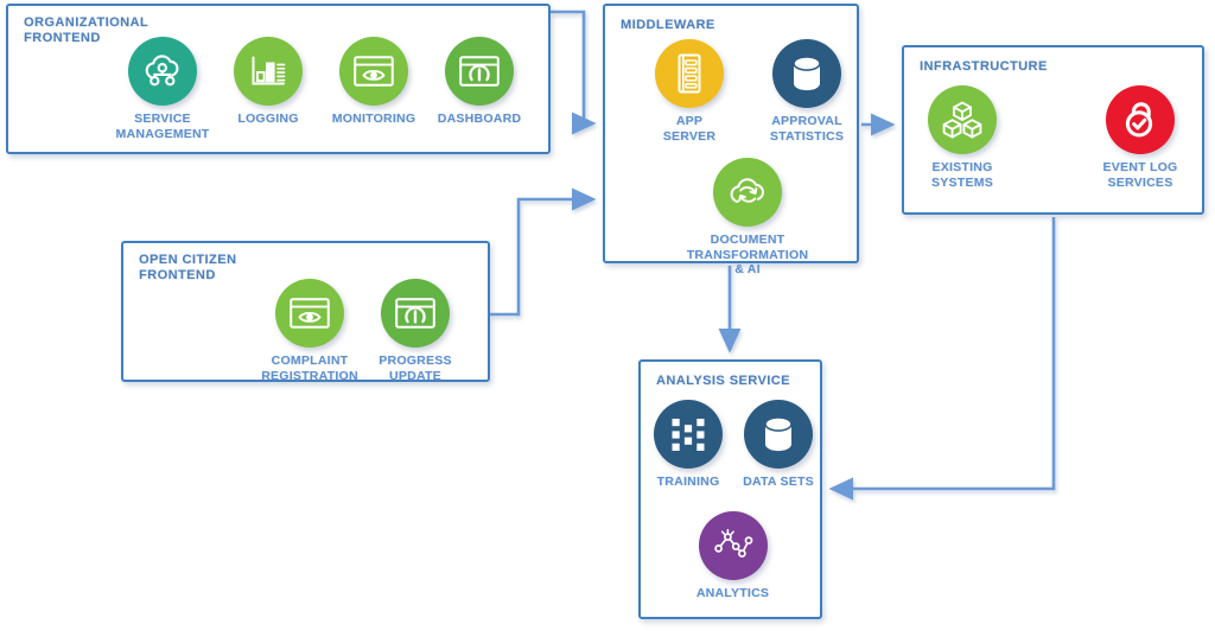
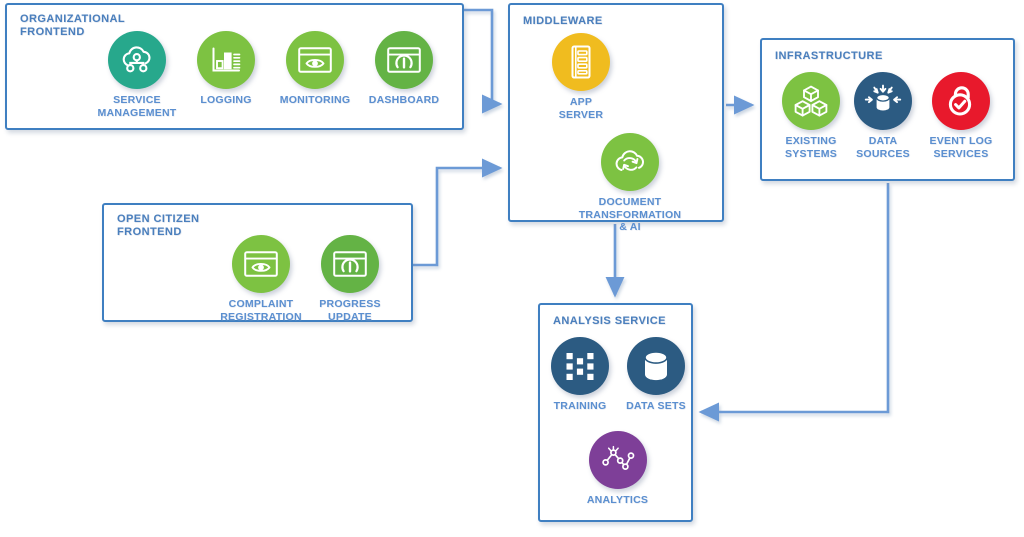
  ORGANIZATIONAL
  FRONTEND
  SERVICE
  MANAGEMENT
  LOGGING
  MONITORING
  DASHBOARD
  MIDDLEWARE
  APP
  SERVER
- APPROVAL
- STATISTICS
  DOCUMENT
  TRANSFORMATION & AI
  INFRASTRUCTURE
  EXISTING
  SYSTEMS
+ DATA
+ SOURCES
  EVENT LOG
  SERVICES
  OPEN CITIZEN
  FRONTEND
  COMPLAINT
  REGISTRATION
  PROGRESS
  UPDATE
  ANALYSIS SERVICE
  TRAINING
  DATA SETS
  ANALYTICS
